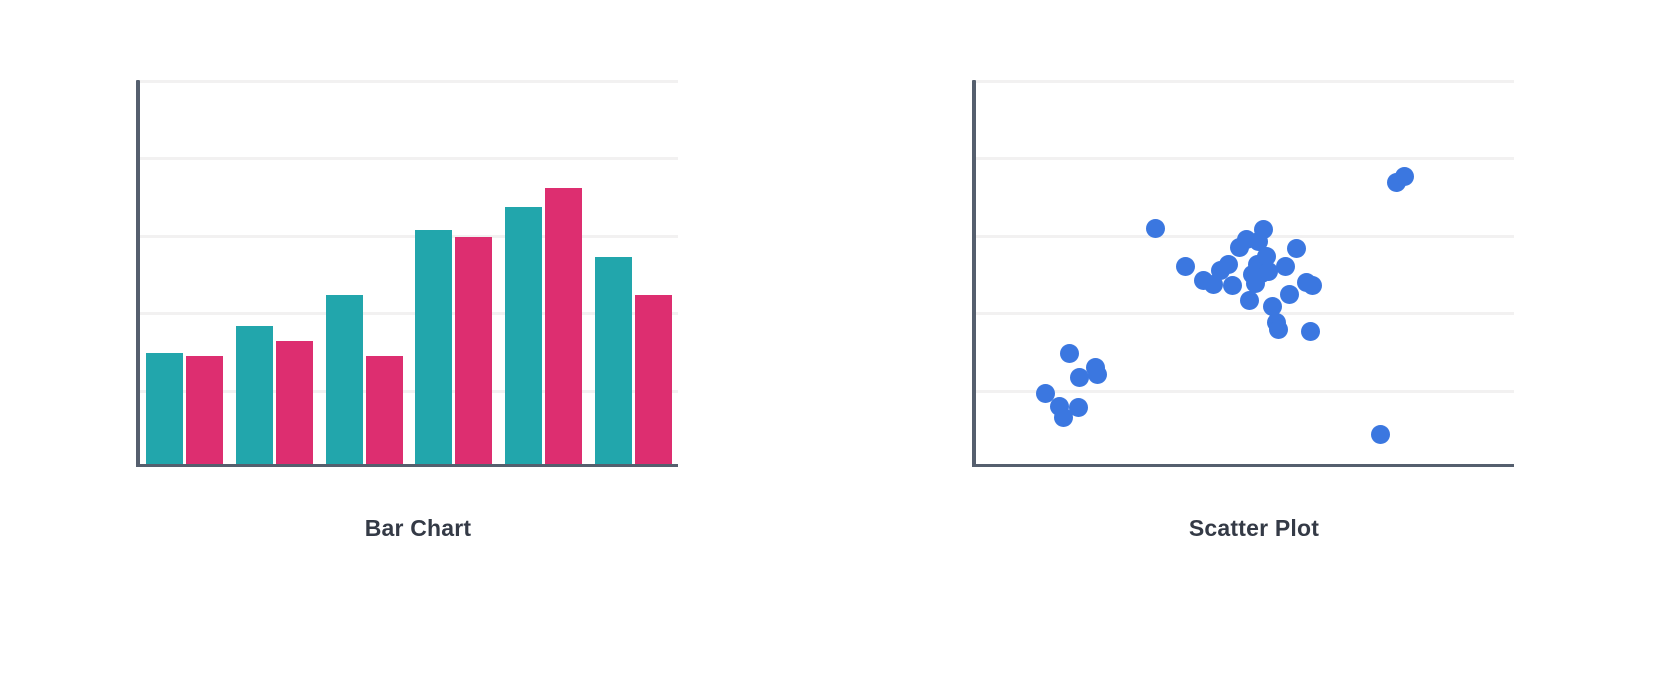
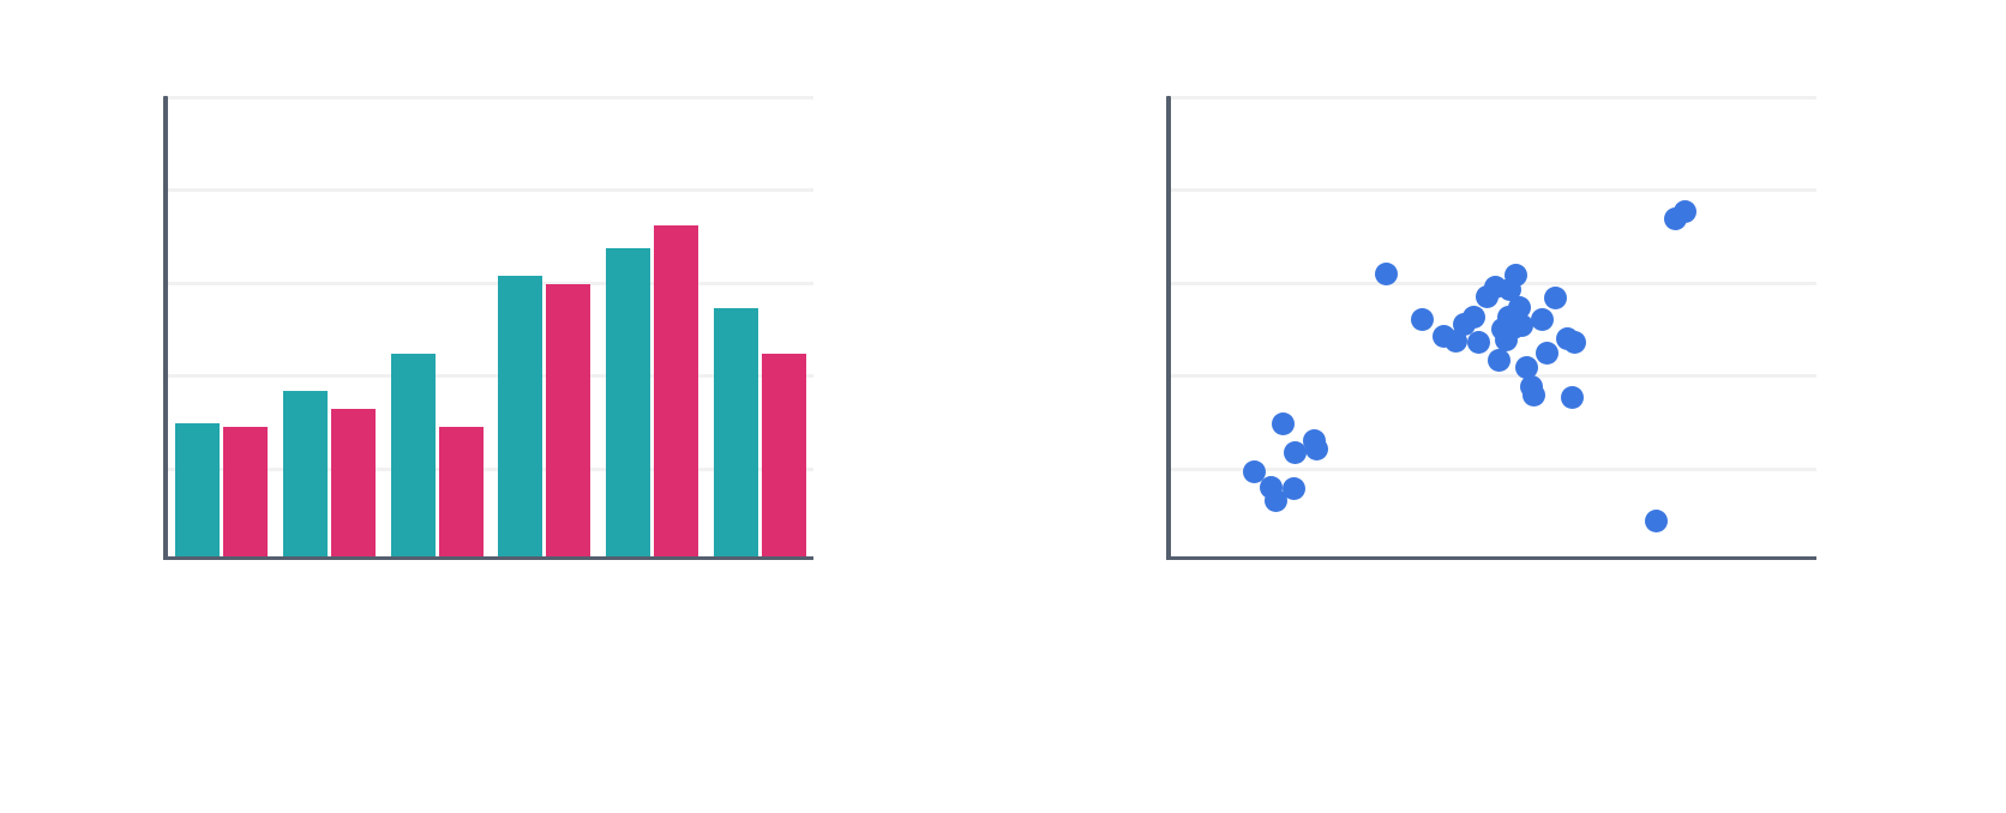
- Bar Chart
- Scatter Plot
